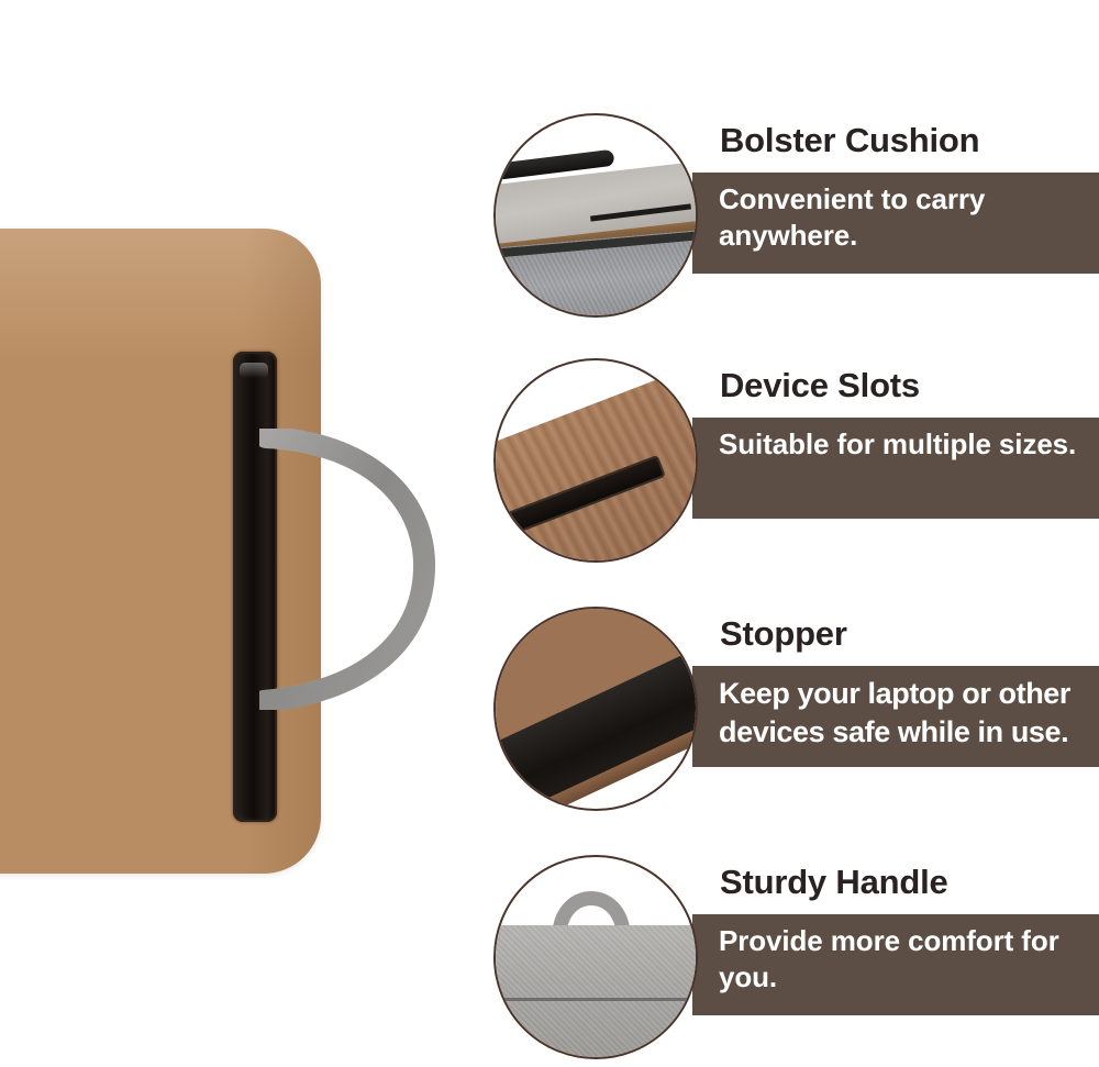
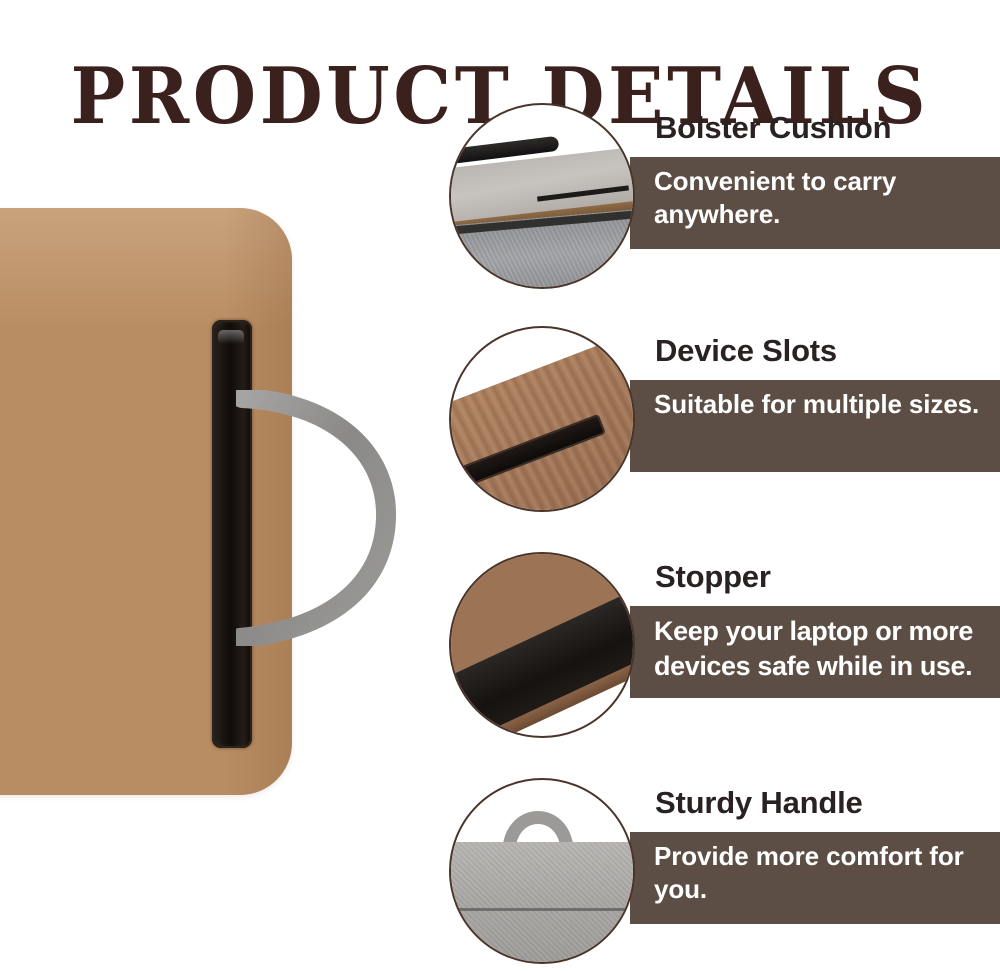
+ PRODUCT DETAILS
  Bolster Cushion
  Convenient to carry anywhere.
  Device Slots
  Suitable for multiple sizes.
  Stopper
- Keep your laptop or other devices safe while in use.
+ Keep your laptop or more devices safe while in use.
  Sturdy Handle
  Provide more comfort for you.
